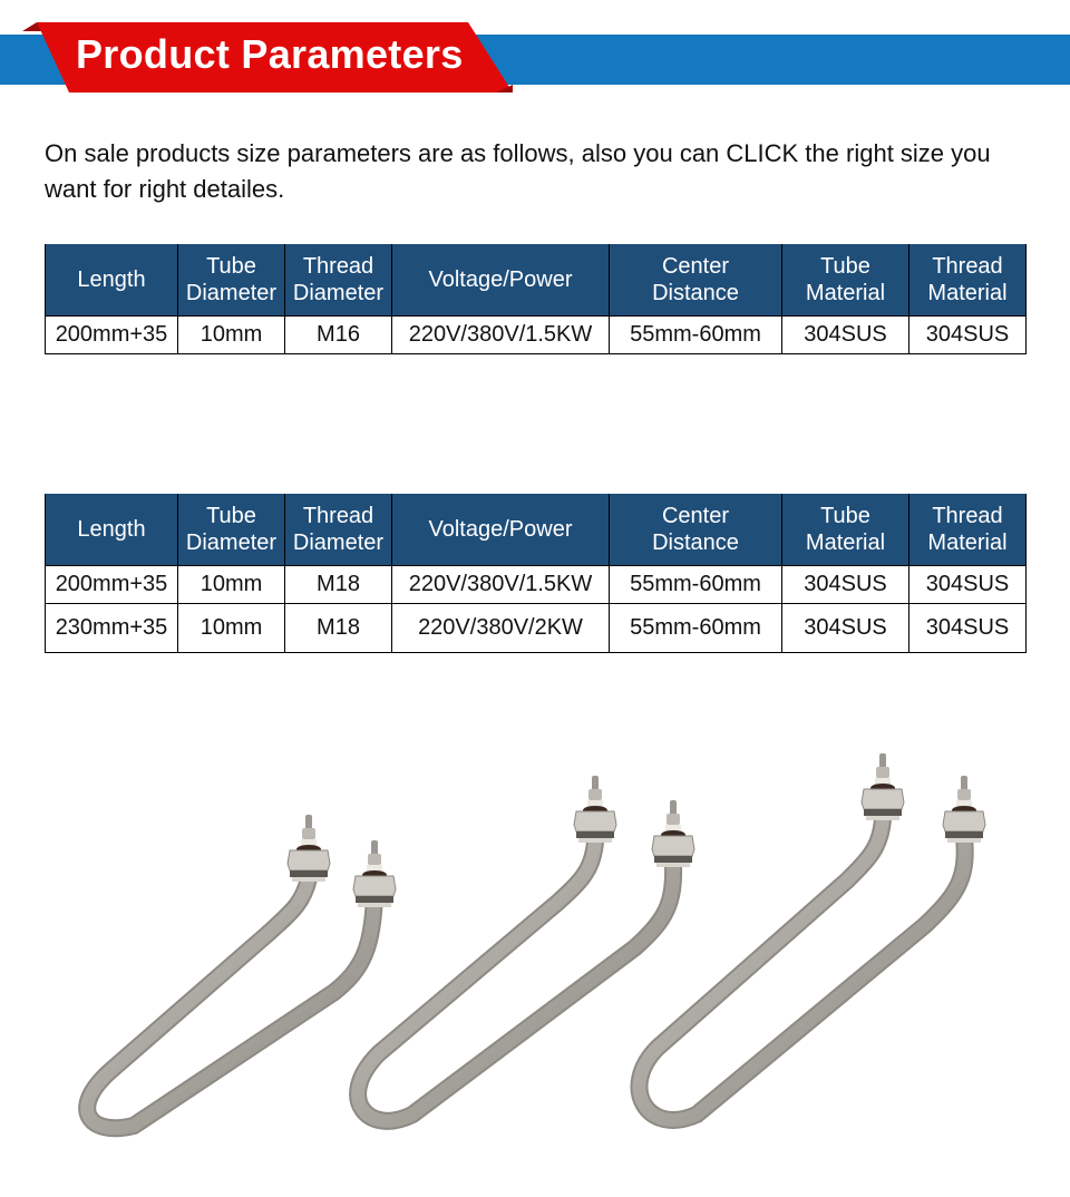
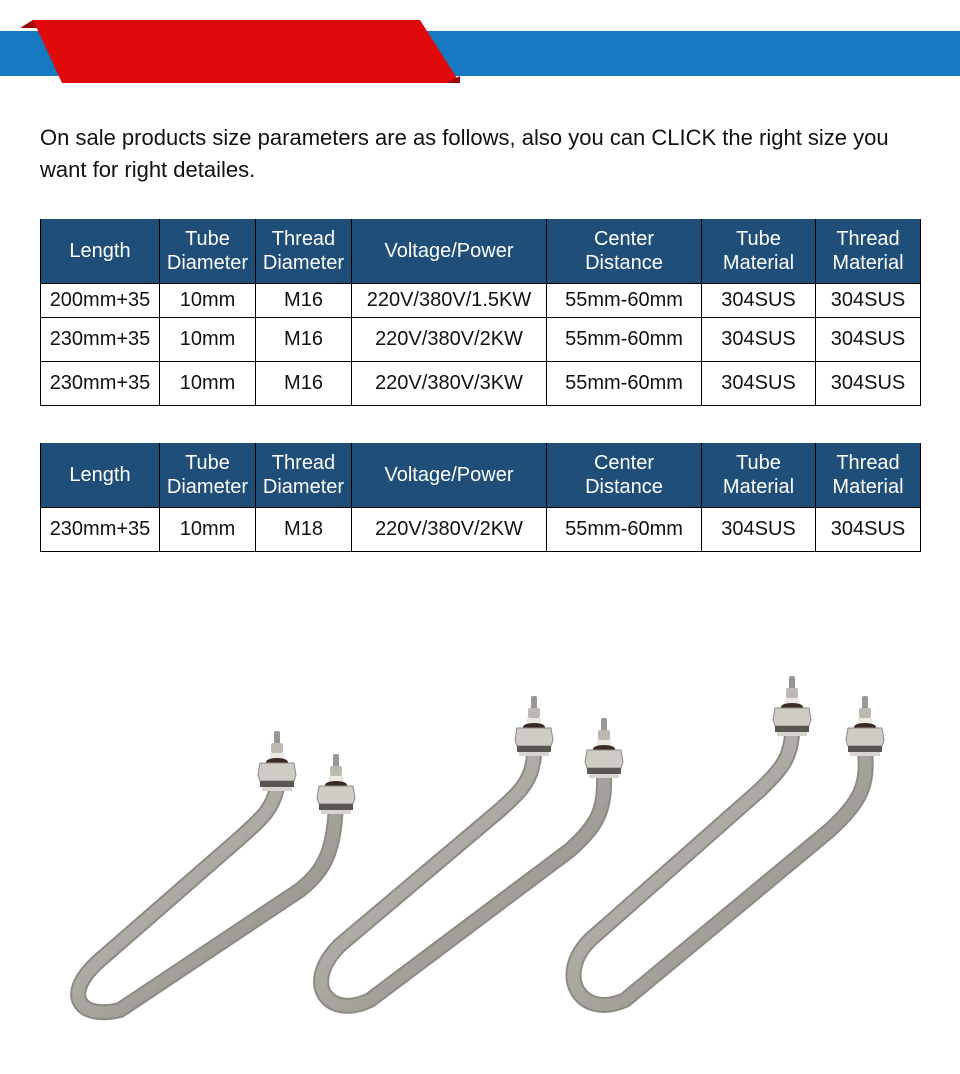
- Product Parameters
  On sale products size parameters are as follows, also you can CLICK the right size you want for right detailes.
  Length	TubeDiameter	ThreadDiameter	Voltage/Power	CenterDistance	TubeMaterial	ThreadMaterial
  200mm+35	10mm	M16	220V/380V/1.5KW	55mm-60mm	304SUS	304SUS
+ 230mm+35	10mm	M16	220V/380V/2KW	55mm-60mm	304SUS	304SUS
+ 230mm+35	10mm	M16	220V/380V/3KW	55mm-60mm	304SUS	304SUS
  Length	TubeDiameter	ThreadDiameter	Voltage/Power	CenterDistance	TubeMaterial	ThreadMaterial
- 200mm+35	10mm	M18	220V/380V/1.5KW	55mm-60mm	304SUS	304SUS
  230mm+35	10mm	M18	220V/380V/2KW	55mm-60mm	304SUS	304SUS
